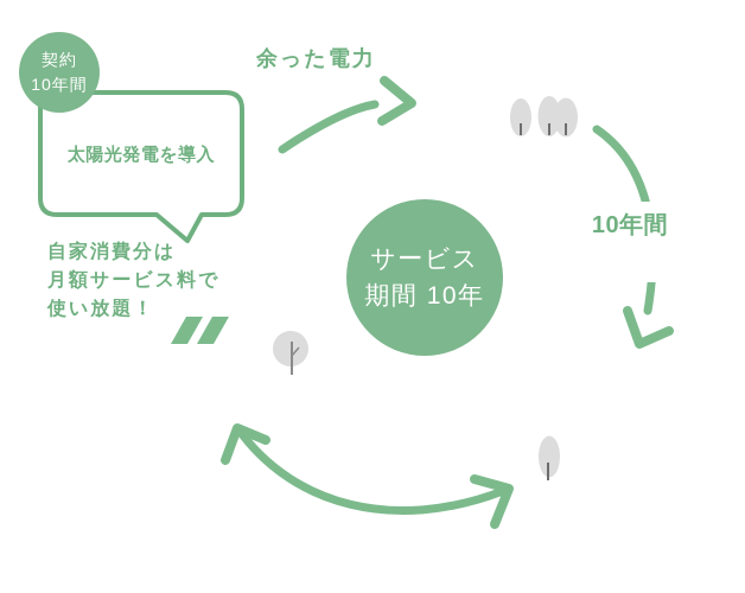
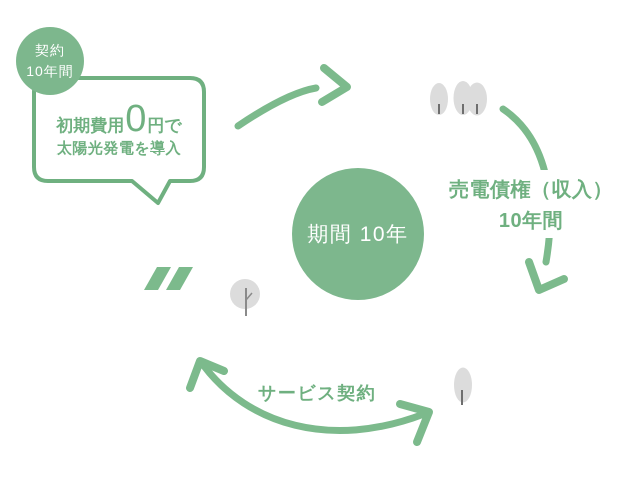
  契約
  10年間
+ 初期費用
+ 0
+ 円で
  太陽光発電を導入
- 自家消費分は
- 月額サービス料で
- 使い放題！
- 余った電力
- サービス
  期間 10年
+ 売電債権（収入）
  10年間
+ サービス契約
